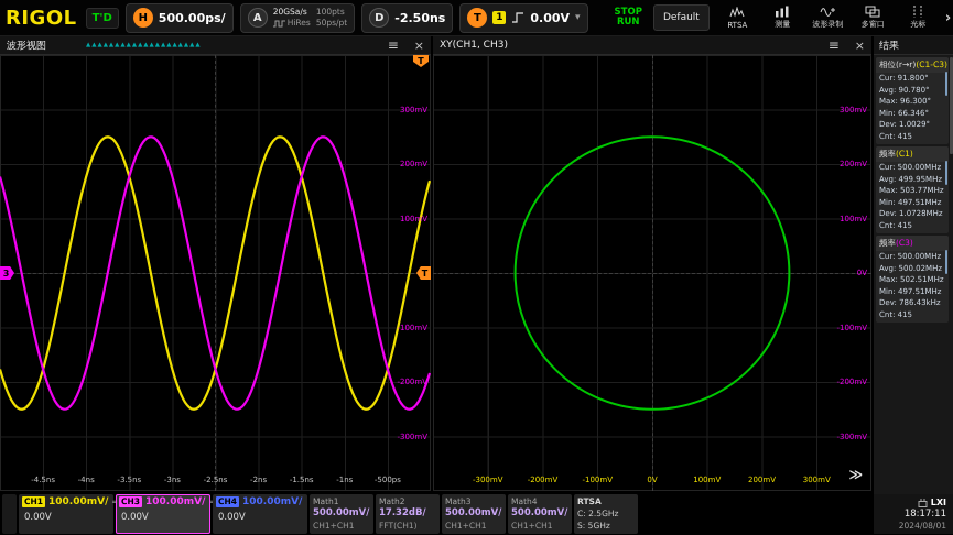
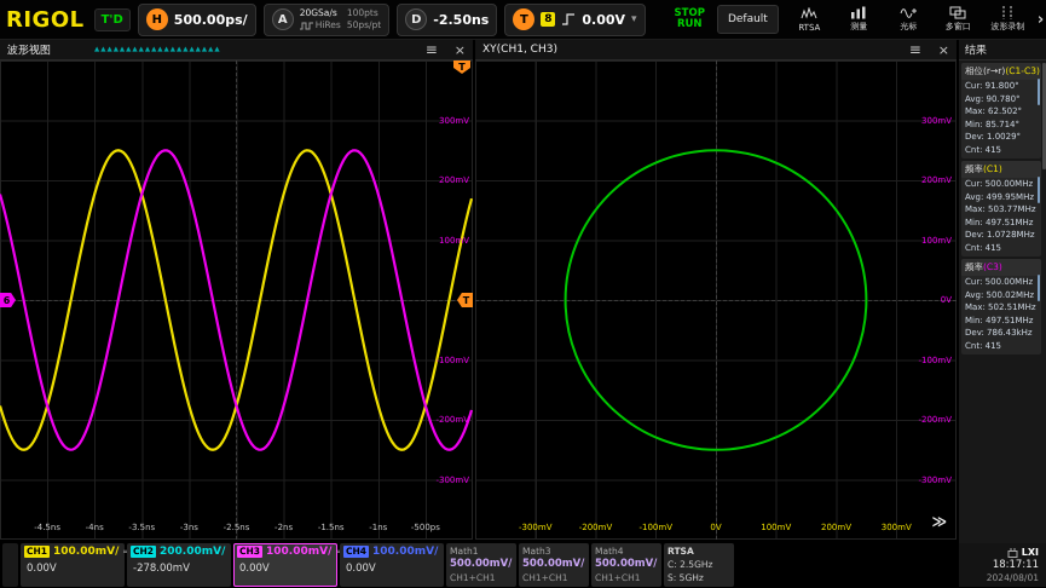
  RIGOL
  T'D
  H
  500.00ps/
  A
  20GSa/s
  HiRes
  100pts
  50ps/pt
  D
  -2.50ns
  T
- 1
+ 8
  0.00V
  ▾
  STOP
  RUN
  Default
  RTSA
  测量
- 波形录制
+ 光标
  多窗口
- 光标
+ 波形录制
  ›
  波形视图
  ≡
  ×
  T
  T
- 3
+ 6
  300mV
  200mV
  100mV
  -100mV
  -200mV
  -300mV
  -4.5ns
  -4ns
  -3.5ns
  -3ns
  -2.5ns
  -2ns
  -1.5ns
  -1ns
  -500ps
  XY(CH1, CH3)
  ≡
  ×
  ≫
  300mV
  200mV
  100mV
  0V
  -100mV
  -200mV
  -300mV
  -300mV
  -200mV
  -100mV
  0V
  100mV
  200mV
  300mV
  结果
  相位(r→r)
  (C1-C3)
  Cur: 91.800°
  Avg: 90.780°
- Max: 96.300°
+ Max: 62.502°
- Min: 66.346°
+ Min: 85.714°
  Dev: 1.0029°
  Cnt: 415
  频率
  (C1)
  Cur: 500.00MHz
  Avg: 499.95MHz
  Max: 503.77MHz
  Min: 497.51MHz
  Dev: 1.0728MHz
  Cnt: 415
  频率
  (C3)
  Cur: 500.00MHz
  Avg: 500.02MHz
  Max: 502.51MHz
  Min: 497.51MHz
  Dev: 786.43kHz
  Cnt: 415
  CH1
  100.00mV/
  0.00V
+ CH2
+ 200.00mV/
+ -278.00mV
  CH3
  100.00mV/
  0.00V
  CH4
  100.00mV/
  0.00V
  Math1
  500.00mV/
  CH1+CH1
- Math2
- 17.32dB/
- FFT(CH1)
  Math3
  500.00mV/
  CH1+CH1
  Math4
  500.00mV/
  CH1+CH1
  RTSA
  C: 2.5GHz
  S: 5GHz
  LXI
  18:17:11
  2024/08/01
